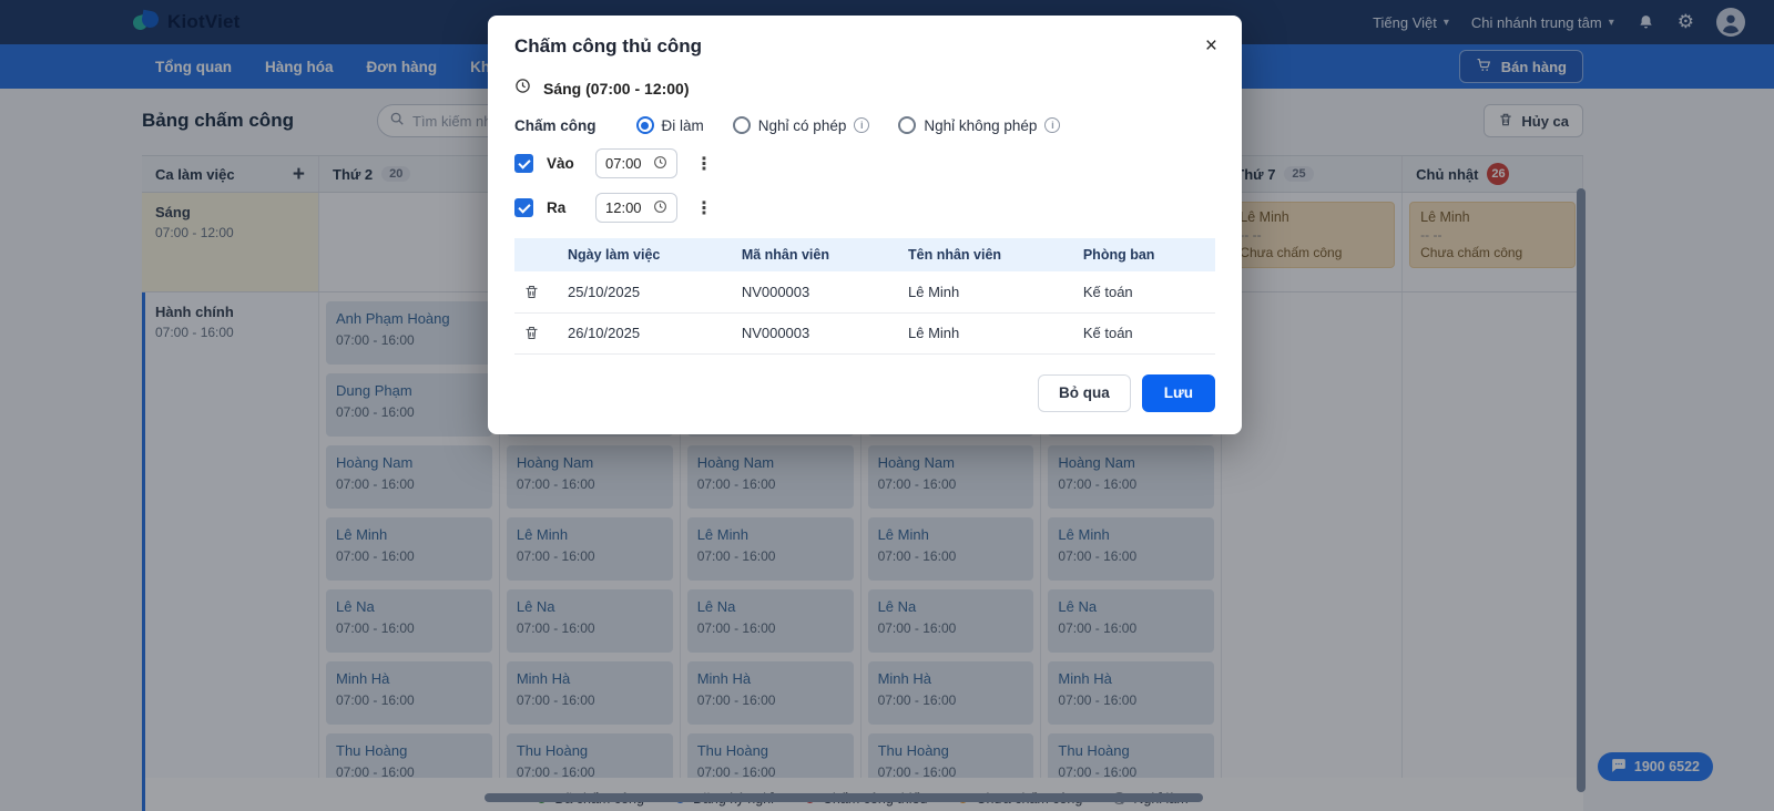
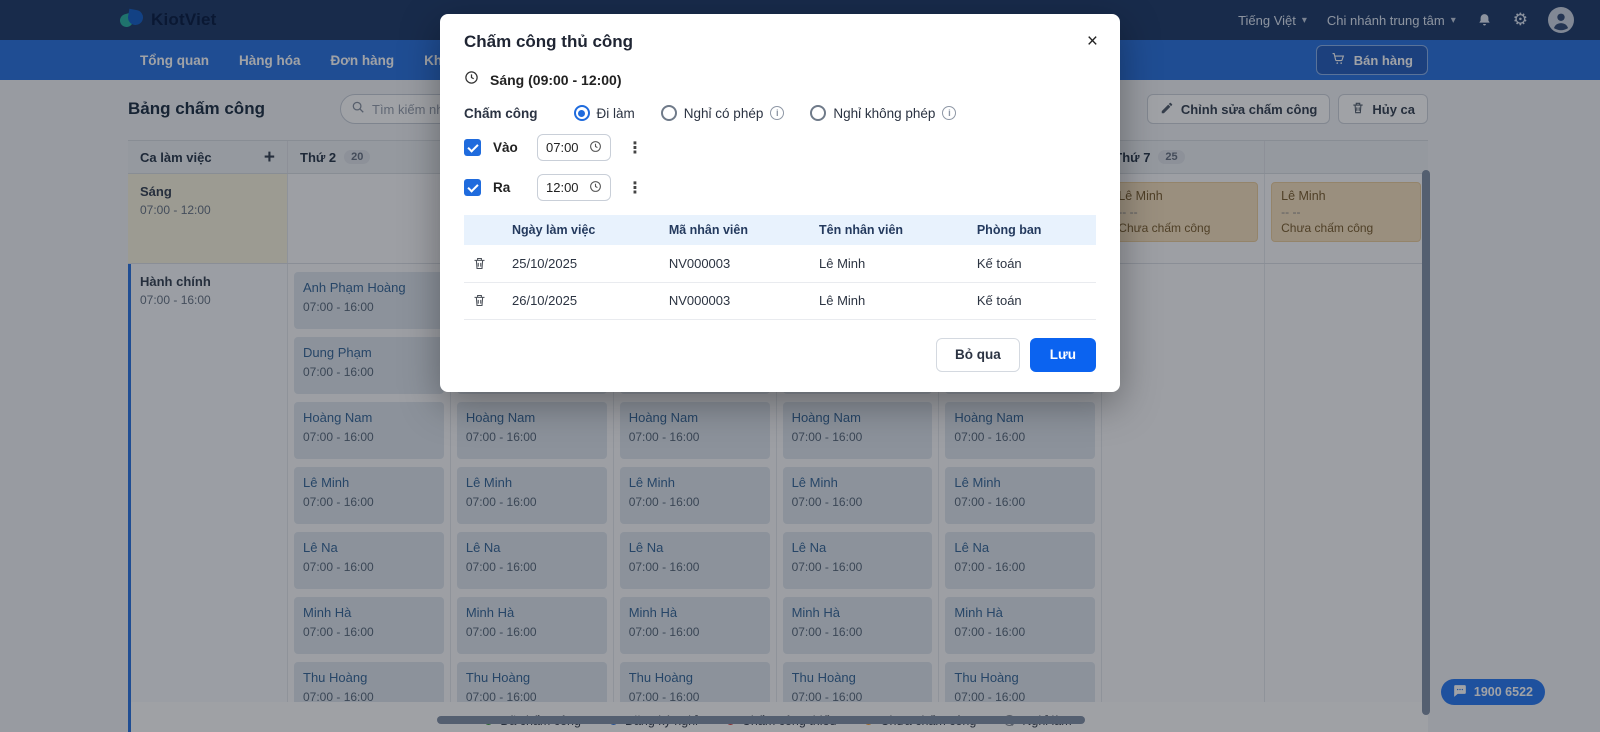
  KiotViet
  Tiếng Việt
  ▾
  Chi nhánh trung tâm
  ▾
  ⚙
  Tổng quan
  Hàng hóa
  Đơn hàng
  Bán hàng
  Bảng chấm công
+ Chỉnh sửa chấm công
  Hủy ca
  Ca làm việc
  +
  Thứ 2
  20
  hứ 7
  25
- Chủ nhật
- 26
  Sáng
  07:00 - 12:00
  Lê Minh
  -- --
  Chưa chấm công
  Lê Minh
  -- --
  Chưa chấm công
  Hành chính
  07:00 - 16:00
  Anh Phạm Hoàng
  07:00 - 16:00
  Dung Phạm
  07:00 - 16:00
  Hoàng Nam
  07:00 - 16:00
  Lê Minh
  07:00 - 16:00
  Lê Na
  07:00 - 16:00
  Minh Hà
  07:00 - 16:00
  Thu Hoàng
  07:00 - 16:00
  Hoàng Nam
  07:00 - 16:00
  Lê Minh
  07:00 - 16:00
  Lê Na
  07:00 - 16:00
  Minh Hà
  07:00 - 16:00
  Thu Hoàng
  07:00 - 16:00
  Hoàng Nam
  07:00 - 16:00
  Lê Minh
  07:00 - 16:00
  Lê Na
  07:00 - 16:00
  Minh Hà
  07:00 - 16:00
  Thu Hoàng
  07:00 - 16:00
  Hoàng Nam
  07:00 - 16:00
  Lê Minh
  07:00 - 16:00
  Lê Na
  07:00 - 16:00
  Minh Hà
  07:00 - 16:00
  Thu Hoàng
  07:00 - 16:00
  Hoàng Nam
  07:00 - 16:00
  Lê Minh
  07:00 - 16:00
  Lê Na
  07:00 - 16:00
  Minh Hà
  07:00 - 16:00
  Thu Hoàng
  07:00 - 16:00
  1900 6522
  Chấm công thủ công
  ×
- Sáng (07:00 - 12:00)
+ Sáng (09:00 - 12:00)
  Chấm công
  Đi làm
  Nghỉ có phép
  Nghỉ không phép
  Vào
  07:00
  ⋮
  Ra
  12:00
  ⋮
  	Ngày làm việc	Mã nhân viên	Tên nhân viên	Phòng ban
  	25/10/2025	NV000003	Lê Minh	Kế toán
  	26/10/2025	NV000003	Lê Minh	Kế toán
  Bỏ qua
  Lưu
